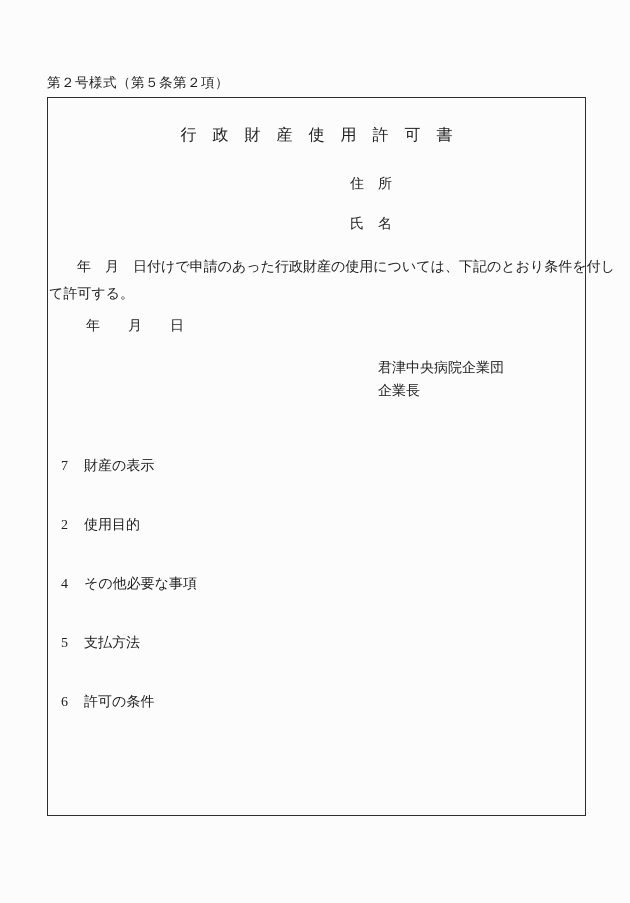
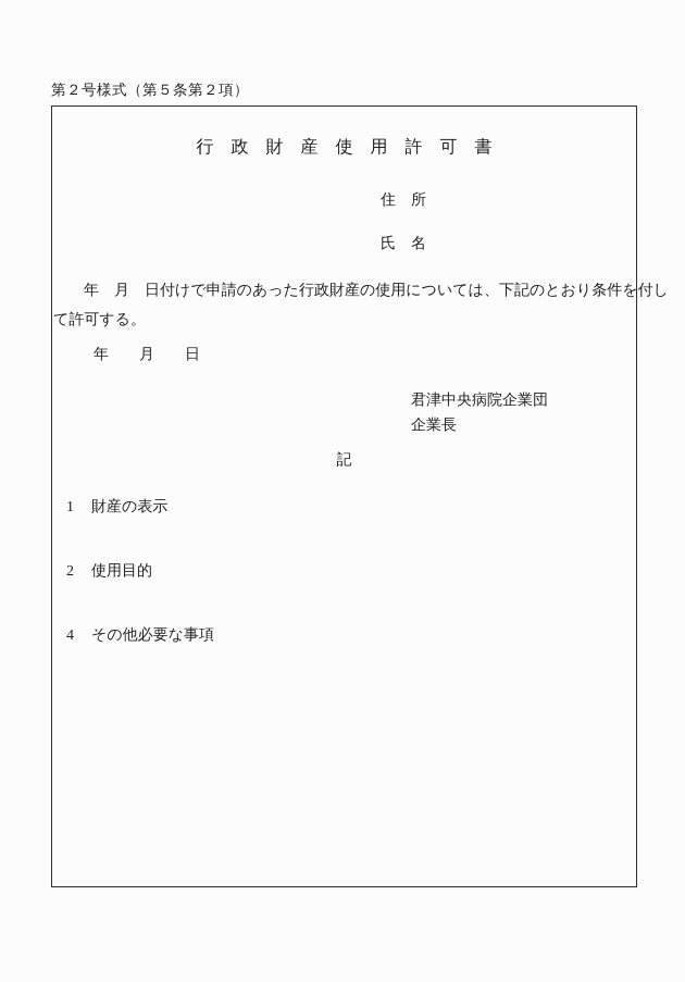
  第２号様式（第５条第２項）
  行政財産使用許可書
  住 所
  氏 名
  年 月 日付けで申請のあった行政財産の使用については、下記のとおり条件を付し
  て許可する。
  年 月 日
  君津中央病院企業団
  企業長
+ 記
- 7
+ 1
  財産の表示
  2
  使用目的
  4
  その他必要な事項
- 5
- 支払方法
- 6
- 許可の条件
